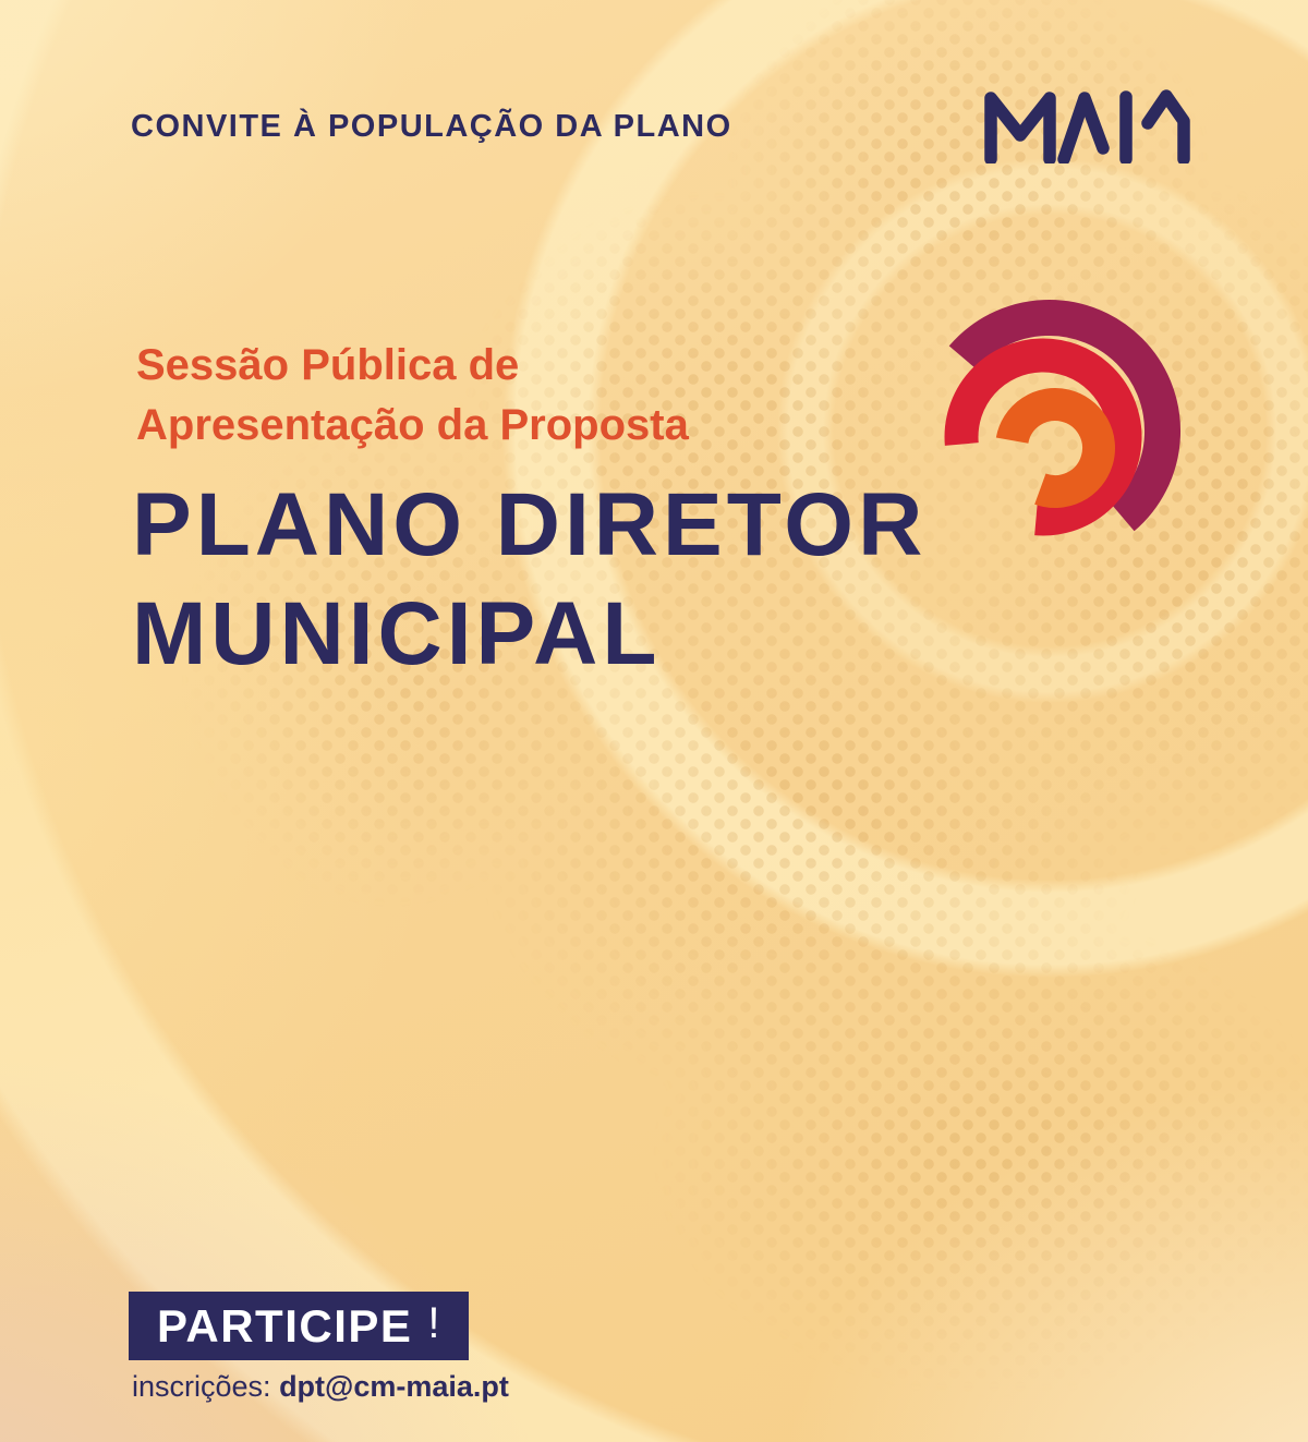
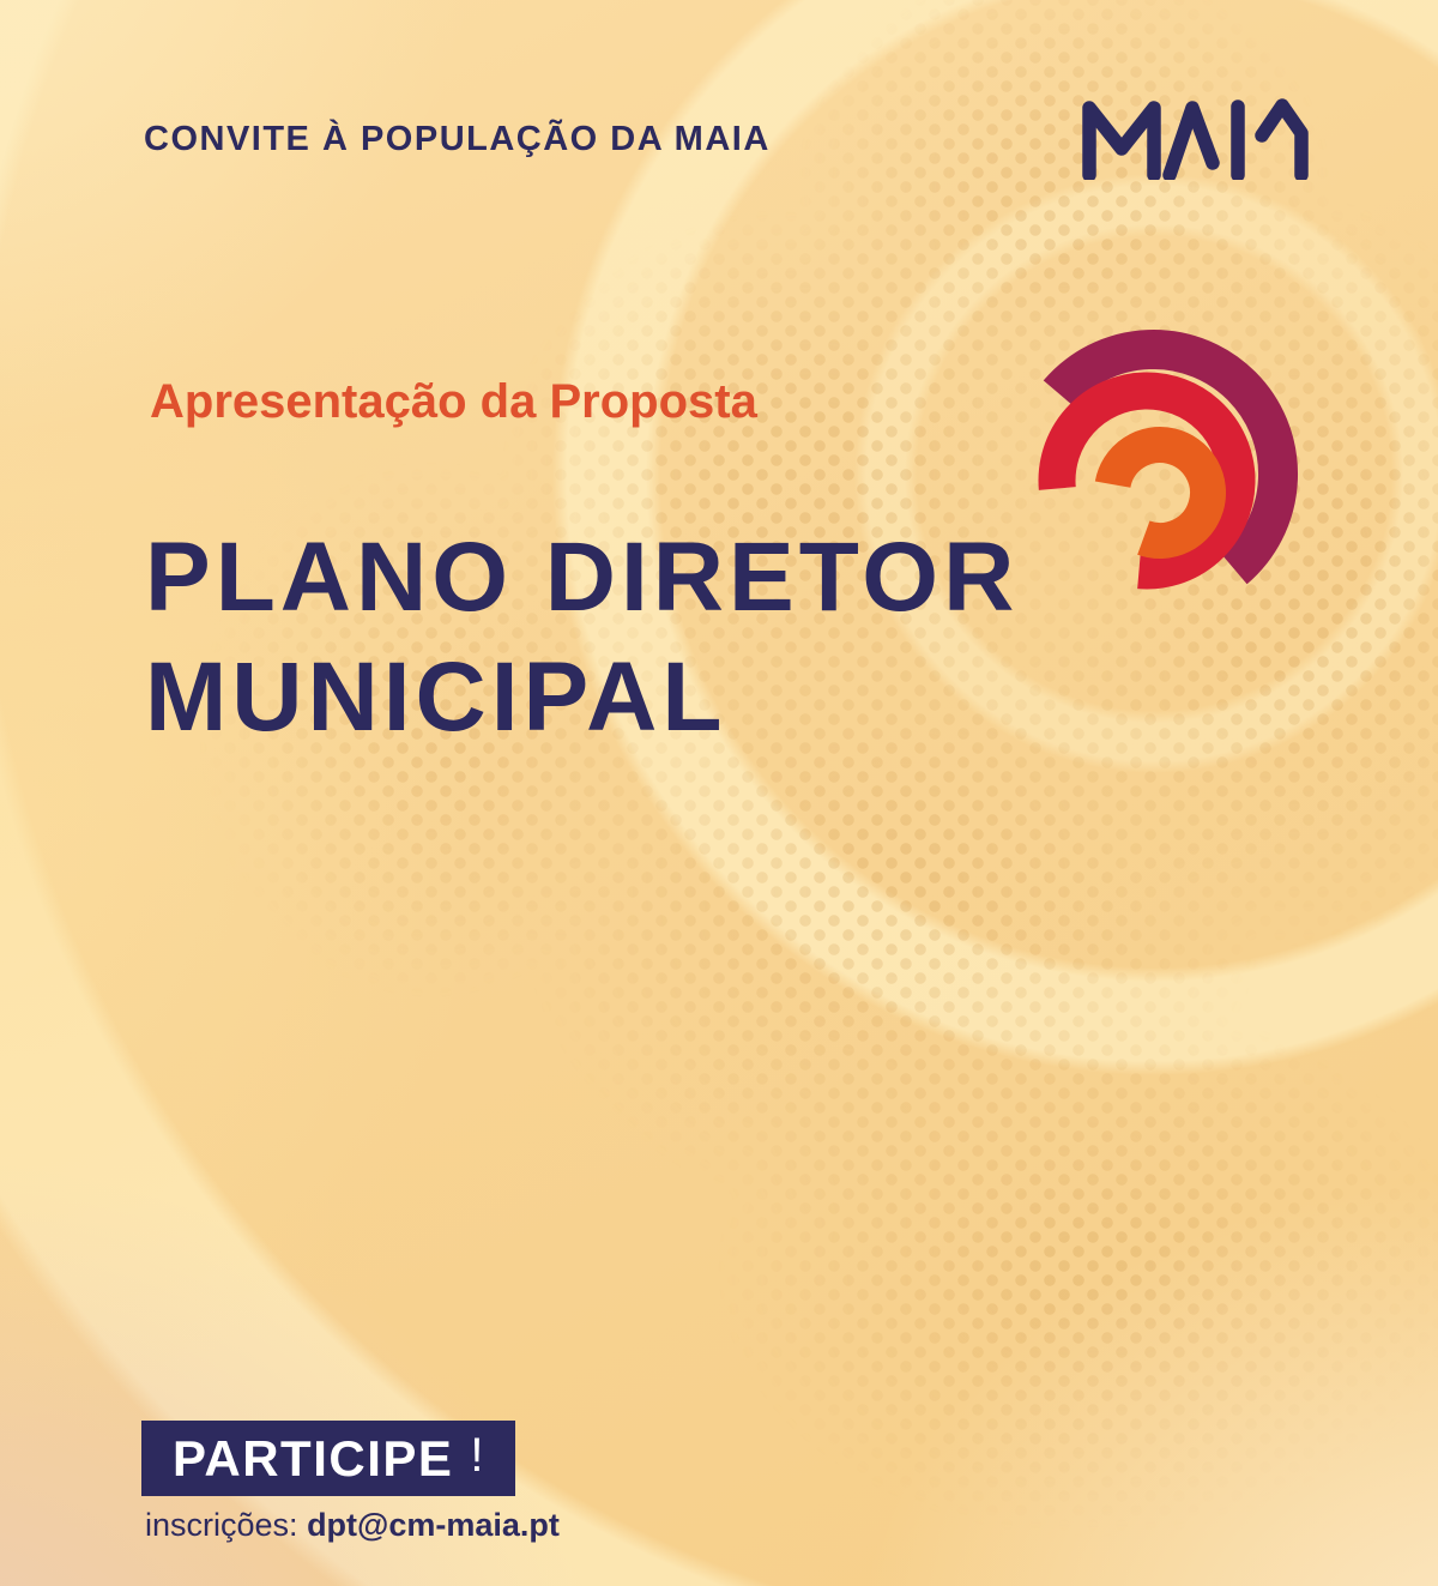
- CONVITE À POPULAÇÃO DA PLANO
+ CONVITE À POPULAÇÃO DA MAIA
- Sessão Pública de
  Apresentação da Proposta
  PLANO DIRETOR
  MUNICIPAL
  PARTICIPE
  !
  inscrições: dpt@cm-maia.pt
